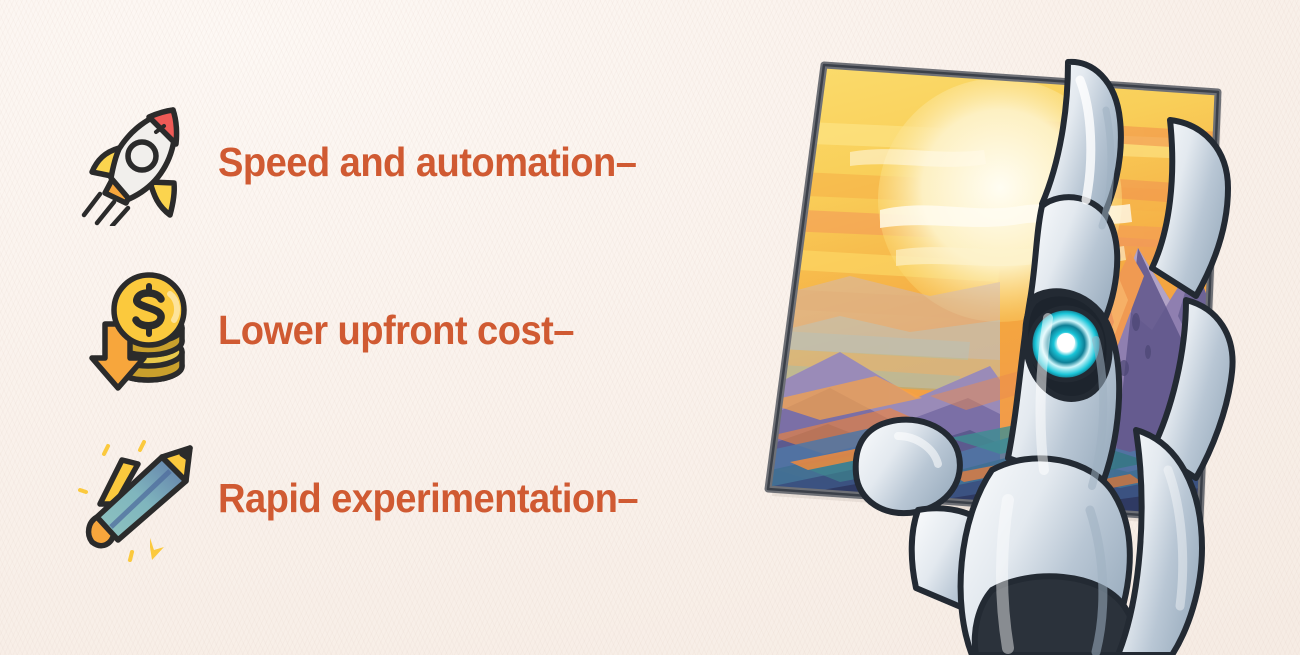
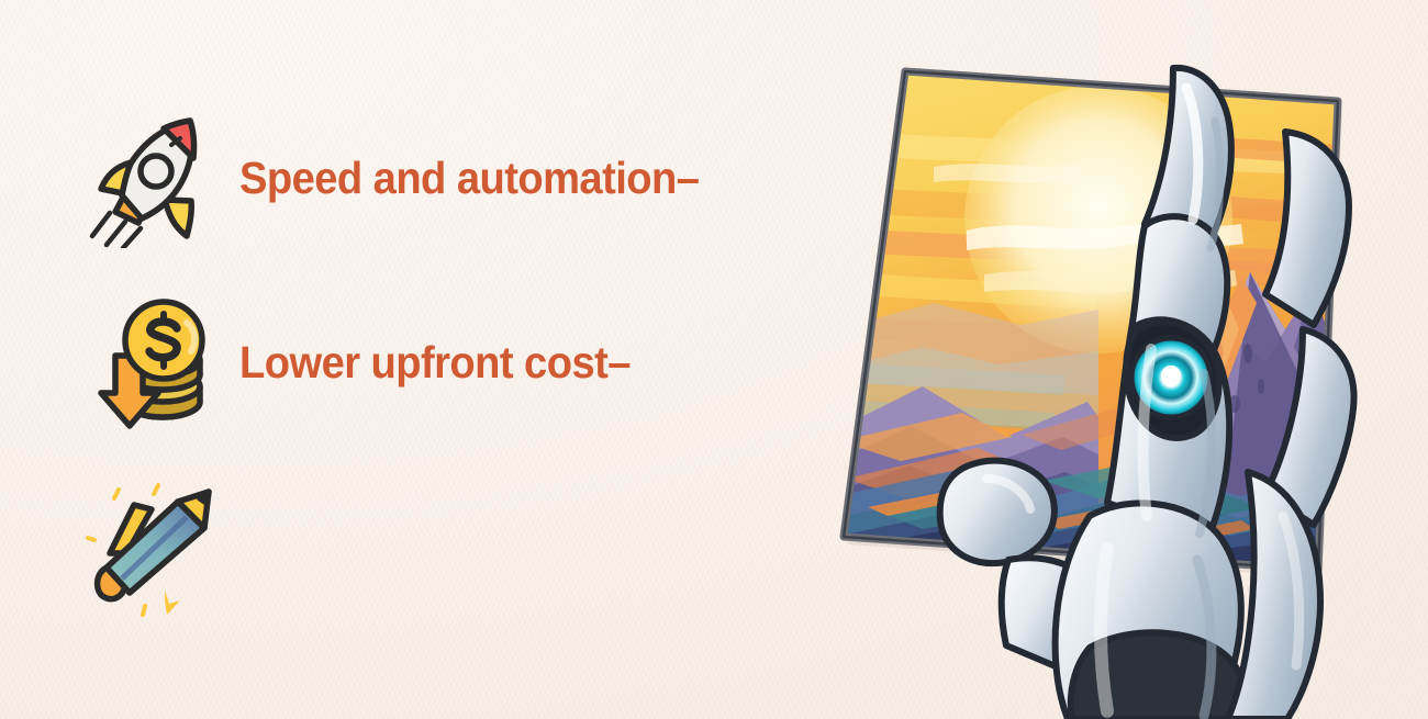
  Speed and automation–
  Lower upfront cost–
- Rapid experimentation–
